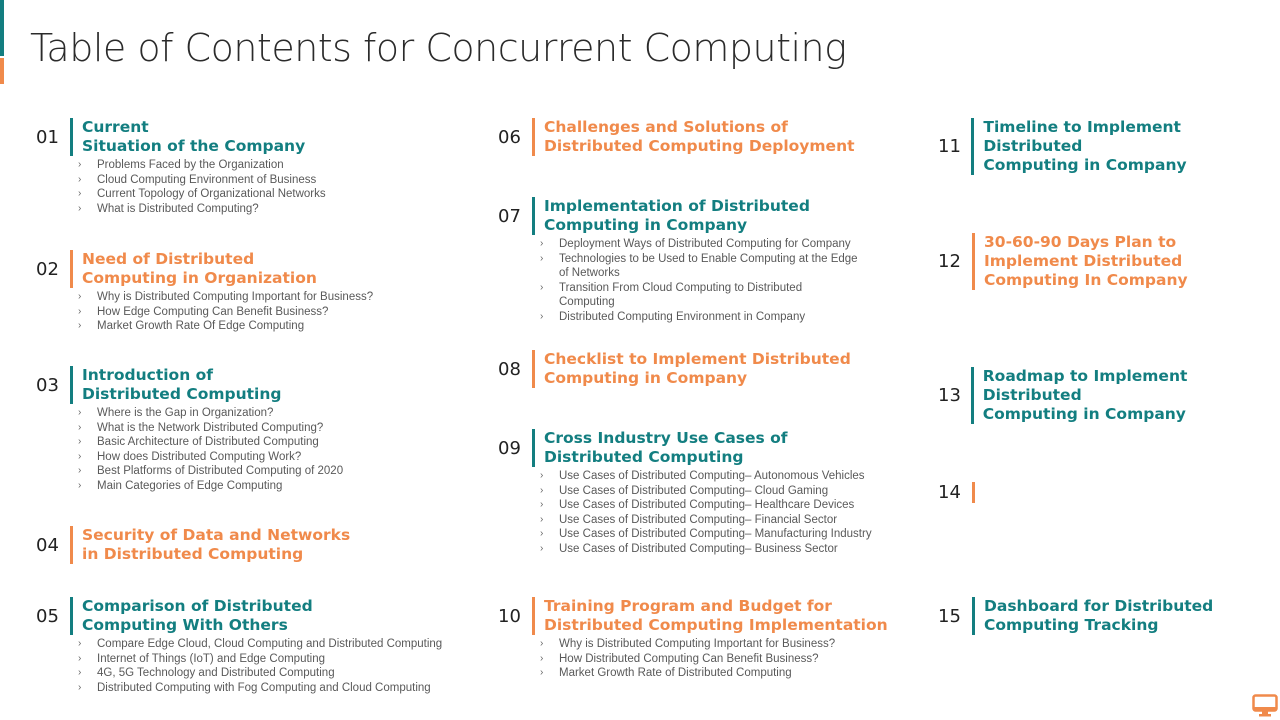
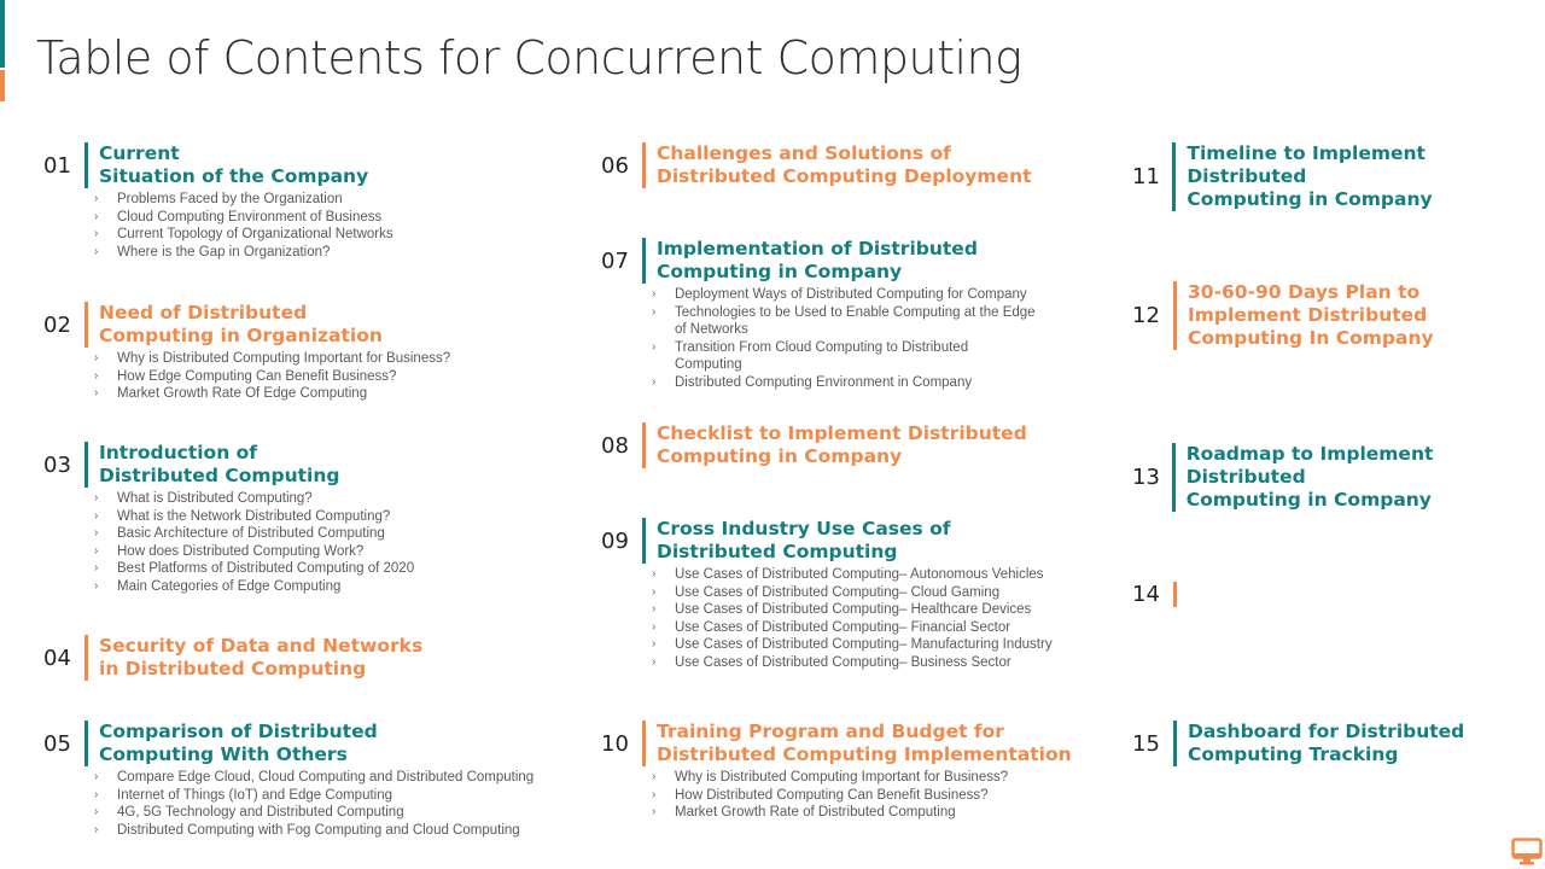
  Table of Contents for Concurrent Computing
  01
  Current
  Situation of the Company
  ›
  Problems Faced by the Organization
  ›
  Cloud Computing Environment of Business
  ›
  Current Topology of Organizational Networks
  ›
- What is Distributed Computing?
+ Where is the Gap in Organization?
  02
  Need of Distributed
  Computing in Organization
  ›
  Why is Distributed Computing Important for Business?
  ›
  How Edge Computing Can Benefit Business?
  ›
  Market Growth Rate Of Edge Computing
  03
  Introduction of
  Distributed Computing
  ›
- Where is the Gap in Organization?
+ What is Distributed Computing?
  ›
  What is the Network Distributed Computing?
  ›
  Basic Architecture of Distributed Computing
  ›
  How does Distributed Computing Work?
  ›
  Best Platforms of Distributed Computing of 2020
  ›
  Main Categories of Edge Computing
  04
  Security of Data and Networks
  in Distributed Computing
  05
  Comparison of Distributed
  Computing With Others
  ›
  Compare Edge Cloud, Cloud Computing and Distributed Computing
  ›
  Internet of Things (IoT) and Edge Computing
  ›
  4G, 5G Technology and Distributed Computing
  ›
  Distributed Computing with Fog Computing and Cloud Computing
  06
  Challenges and Solutions of
  Distributed Computing Deployment
  07
  Implementation of Distributed
  Computing in Company
  ›
  Deployment Ways of Distributed Computing for Company
  ›
  Technologies to be Used to Enable Computing at the Edge of Networks
  ›
  Transition From Cloud Computing to Distributed Computing
  ›
  Distributed Computing Environment in Company
  08
  Checklist to Implement Distributed
  Computing in Company
  09
  Cross Industry Use Cases of
  Distributed Computing
  ›
  Use Cases of Distributed Computing– Autonomous Vehicles
  ›
  Use Cases of Distributed Computing– Cloud Gaming
  ›
  Use Cases of Distributed Computing– Healthcare Devices
  ›
  Use Cases of Distributed Computing– Financial Sector
  ›
  Use Cases of Distributed Computing– Manufacturing Industry
  ›
  Use Cases of Distributed Computing– Business Sector
  10
  Training Program and Budget for
  Distributed Computing Implementation
  ›
  Why is Distributed Computing Important for Business?
  ›
  How Distributed Computing Can Benefit Business?
  ›
  Market Growth Rate of Distributed Computing
  11
  Timeline to Implement Distributed
  Computing in Company
  12
  30-60-90 Days Plan to
  Implement Distributed
  Computing In Company
  13
  Roadmap to Implement Distributed
  Computing in Company
  14
  15
  Dashboard for Distributed
  Computing Tracking
